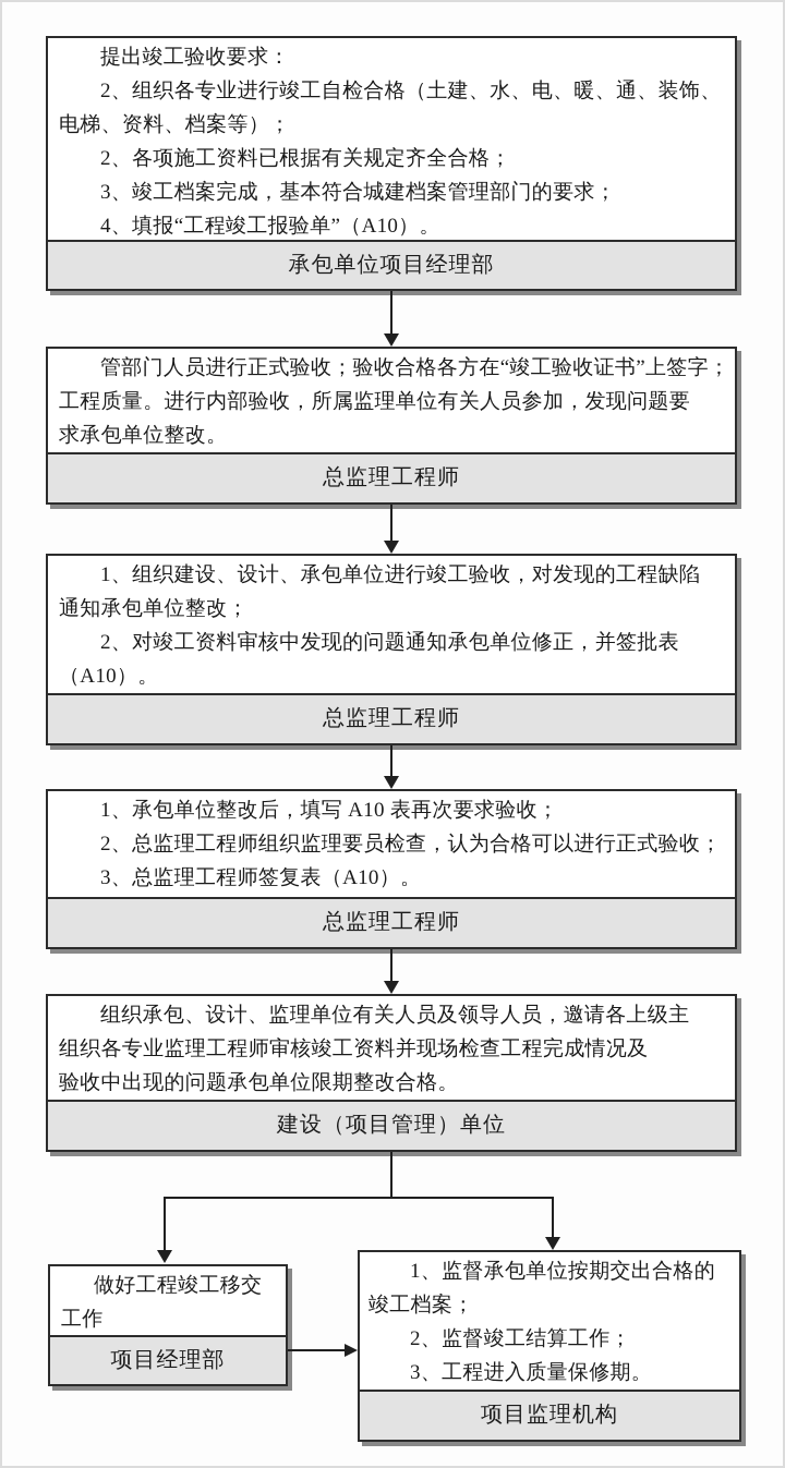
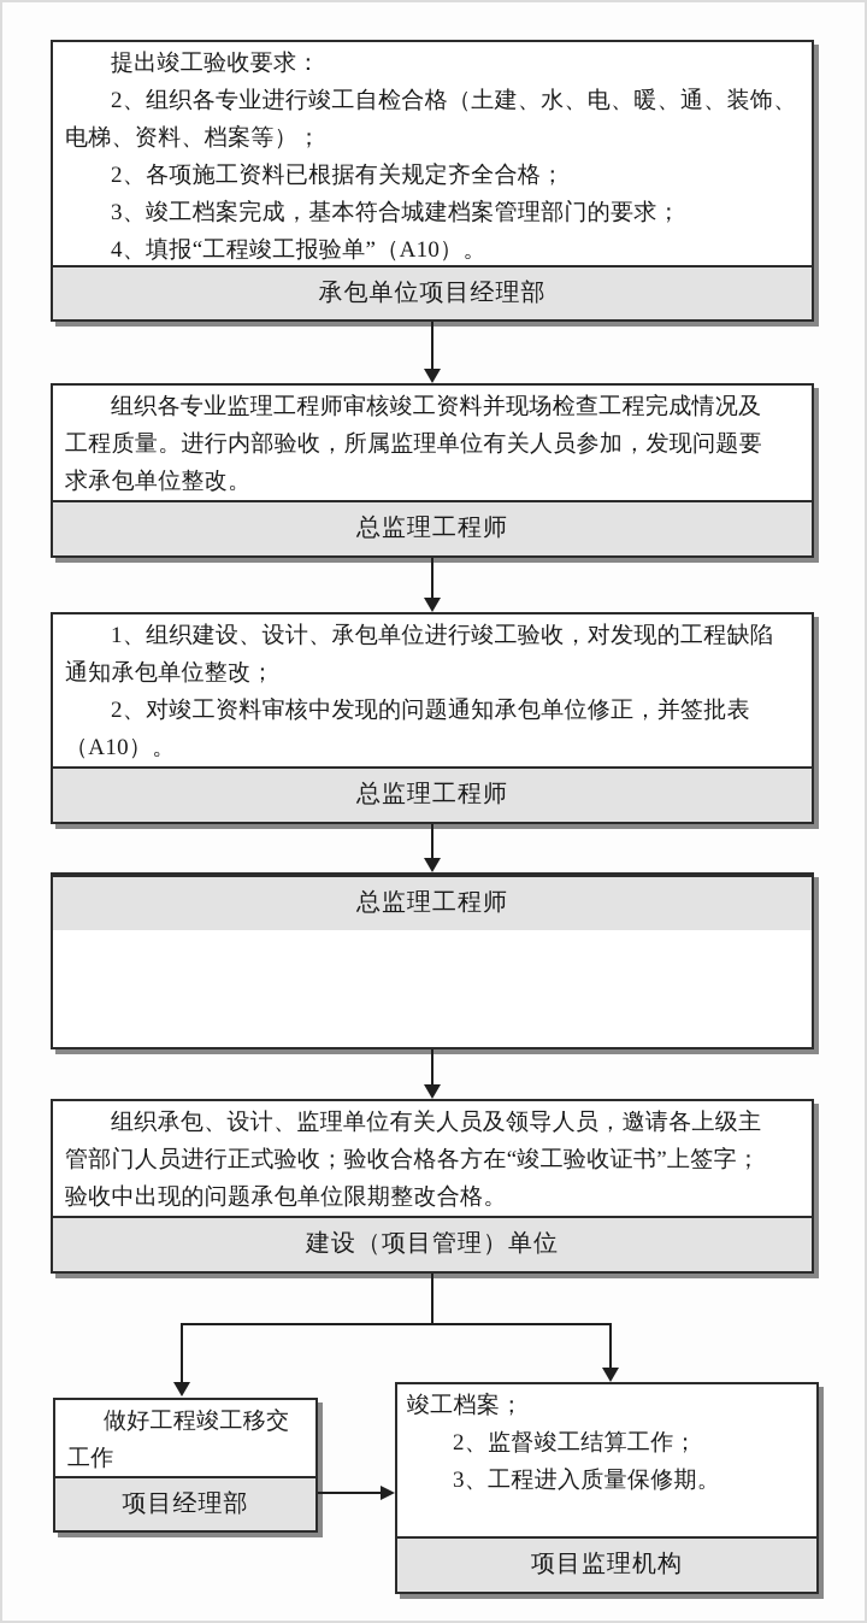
  提出竣工验收要求：
  2、组织各专业进行竣工自检合格（土建、水、电、暖、通、装饰、
  电梯、资料、档案等）；
  2、各项施工资料已根据有关规定齐全合格；
  3、竣工档案完成，基本符合城建档案管理部门的要求；
  4、填报“工程竣工报验单”（A10）。
  承包单位项目经理部
- 管部门人员进行正式验收；验收合格各方在“竣工验收证书”上签字；
+ 组织各专业监理工程师审核竣工资料并现场检查工程完成情况及
  工程质量。进行内部验收，所属监理单位有关人员参加，发现问题要
  求承包单位整改。
  总监理工程师
  1、组织建设、设计、承包单位进行竣工验收，对发现的工程缺陷
  通知承包单位整改；
  2、对竣工资料审核中发现的问题通知承包单位修正，并签批表
  （A10）。
  总监理工程师
- 1、承包单位整改后，填写 A10 表再次要求验收；
- 2、总监理工程师组织监理要员检查，认为合格可以进行正式验收；
- 3、总监理工程师签复表（A10）。
  总监理工程师
  组织承包、设计、监理单位有关人员及领导人员，邀请各上级主
- 组织各专业监理工程师审核竣工资料并现场检查工程完成情况及
+ 管部门人员进行正式验收；验收合格各方在“竣工验收证书”上签字；
  验收中出现的问题承包单位限期整改合格。
  建设（项目管理）单位
  做好工程竣工移交
  工作
  项目经理部
- 1、监督承包单位按期交出合格的
  竣工档案；
  2、监督竣工结算工作；
  3、工程进入质量保修期。
  项目监理机构
